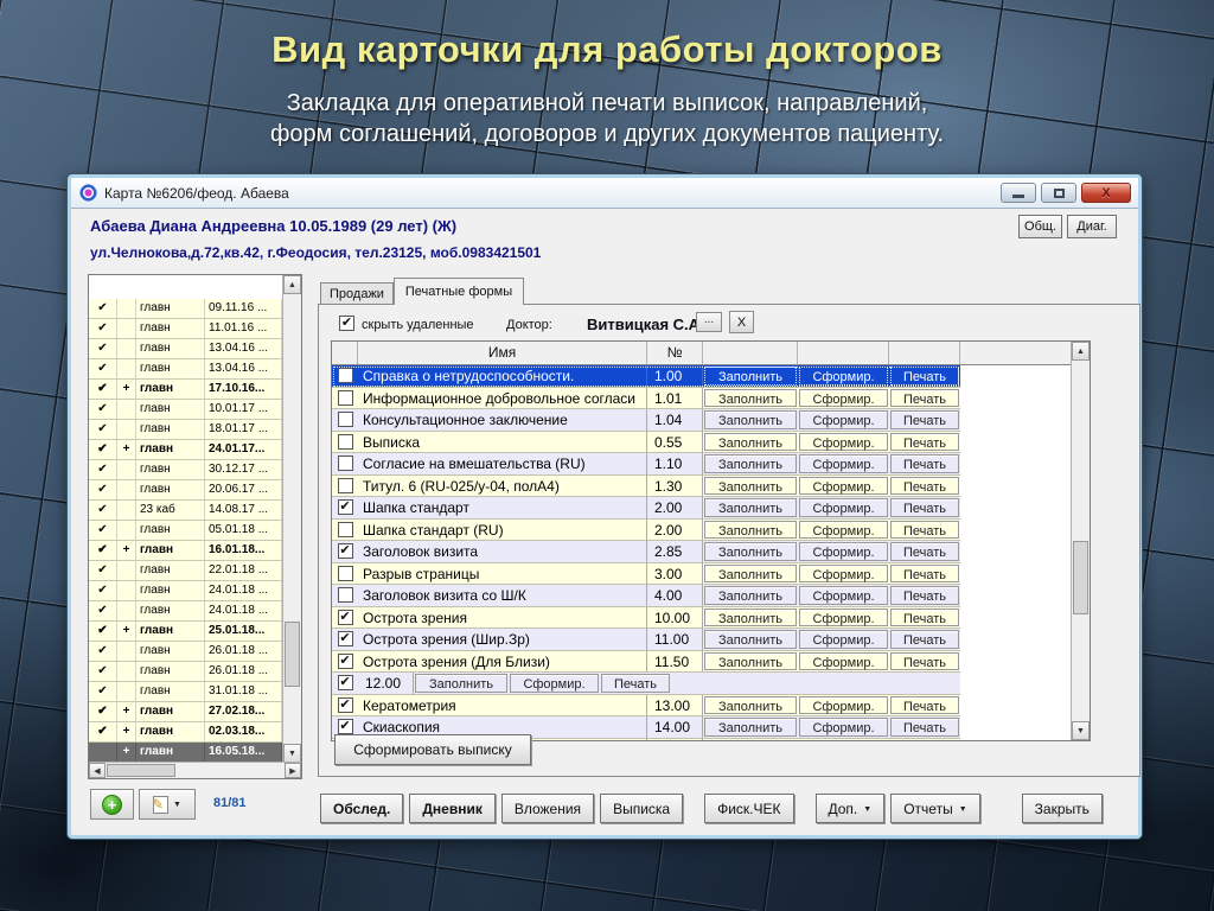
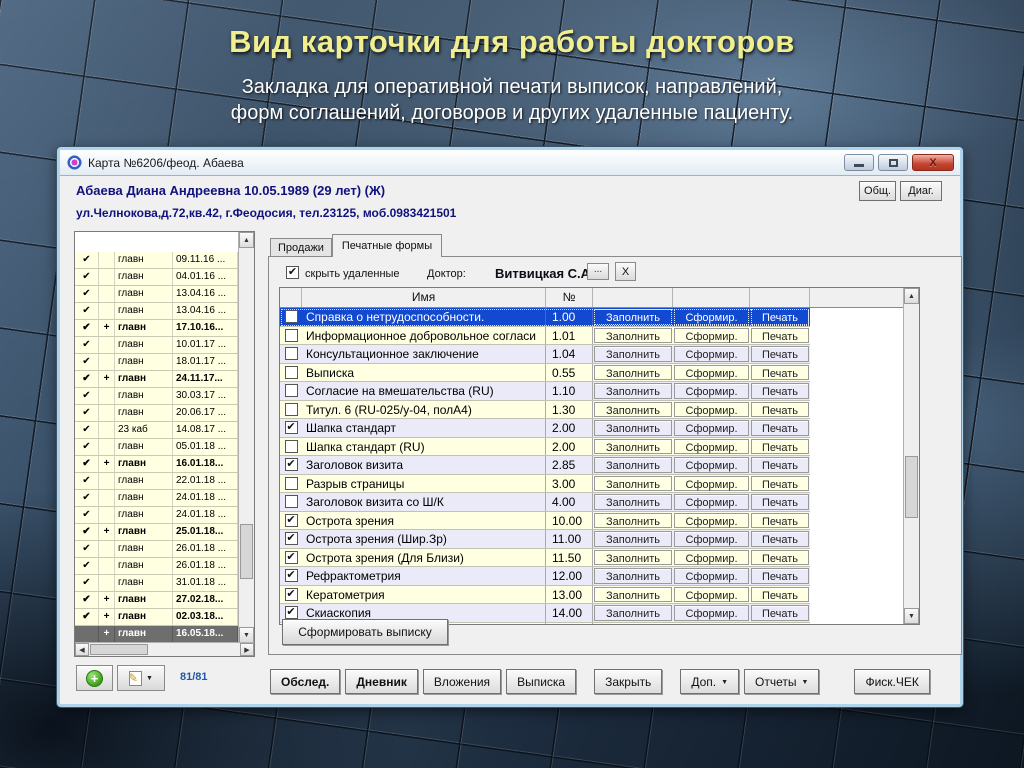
  Вид карточки для работы докторов
  Закладка для оперативной печати выписок, направлений,
- форм соглашений, договоров и других документов пациенту.
+ форм соглашений, договоров и других удаленные пациенту.
  Карта №6206/феод. Абаева
  X
  Абаева Диана Андреевна 10.05.1989 (29 лет) (Ж)
  ул.Челнокова,д.72,кв.42, г.Феодосия, тел.23125, моб.0983421501
  Общ.
  Диаг.
  ✔
  главн
  09.11.16 ...
  ✔
  главн
- 11.01.16 ...
+ 04.01.16 ...
  ✔
  главн
  13.04.16 ...
  ✔
  главн
  13.04.16 ...
  ✔
  +
  главн
  17.10.16...
  ✔
  главн
  10.01.17 ...
  ✔
  главн
  18.01.17 ...
  ✔
  +
  главн
- 24.01.17...
+ 24.11.17...
  ✔
  главн
- 30.12.17 ...
+ 30.03.17 ...
  ✔
  главн
  20.06.17 ...
  ✔
  23 каб
  14.08.17 ...
  ✔
  главн
  05.01.18 ...
  ✔
  +
  главн
  16.01.18...
  ✔
  главн
  22.01.18 ...
  ✔
  главн
  24.01.18 ...
  ✔
  главн
  24.01.18 ...
  ✔
  +
  главн
  25.01.18...
  ✔
  главн
  26.01.18 ...
  ✔
  главн
  26.01.18 ...
  ✔
  главн
  31.01.18 ...
  ✔
  +
  главн
  27.02.18...
  ✔
  +
  главн
  02.03.18...
  +
  главн
  16.05.18...
  +
  81/81
  Продажи
  Печатные формы
  ✔
  скрыть удаленные
  Доктор:
  Витвицкая С.А
  ...
  X
  Имя
  №
  Справка о нетрудоспособности.
  1.00
  Заполнить
  Сформир.
  Печать
  Информационное добровольное согласи
  1.01
  Заполнить
  Сформир.
  Печать
  Консультационное заключение
  1.04
  Заполнить
  Сформир.
  Печать
  Выписка
  0.55
  Заполнить
  Сформир.
  Печать
  Согласие на вмешательства (RU)
  1.10
  Заполнить
  Сформир.
  Печать
  Титул. 6 (RU-025/у-04, полА4)
  1.30
  Заполнить
  Сформир.
  Печать
  ✔
  Шапка стандарт
  2.00
  Заполнить
  Сформир.
  Печать
  Шапка стандарт (RU)
  2.00
  Заполнить
  Сформир.
  Печать
  ✔
  Заголовок визита
  2.85
  Заполнить
  Сформир.
  Печать
  Разрыв страницы
  3.00
  Заполнить
  Сформир.
  Печать
  Заголовок визита со Ш/К
  4.00
  Заполнить
  Сформир.
  Печать
  ✔
  Острота зрения
  10.00
  Заполнить
  Сформир.
  Печать
  ✔
  Острота зрения (Шир.Зр)
  11.00
  Заполнить
  Сформир.
  Печать
  ✔
  Острота зрения (Для Близи)
  11.50
  Заполнить
  Сформир.
  Печать
  ✔
+ Рефрактометрия
  12.00
  Заполнить
  Сформир.
  Печать
  ✔
  Кератометрия
  13.00
  Заполнить
  Сформир.
  Печать
  ✔
  Скиаскопия
  14.00
  Заполнить
  Сформир.
  Печать
  Сформировать выписку
  Обслед.
  Дневник
  Вложения
  Выписка
- Фиск.ЧЕК
+ Закрыть
  Доп.
  Отчеты
- Закрыть
+ Фиск.ЧЕК
